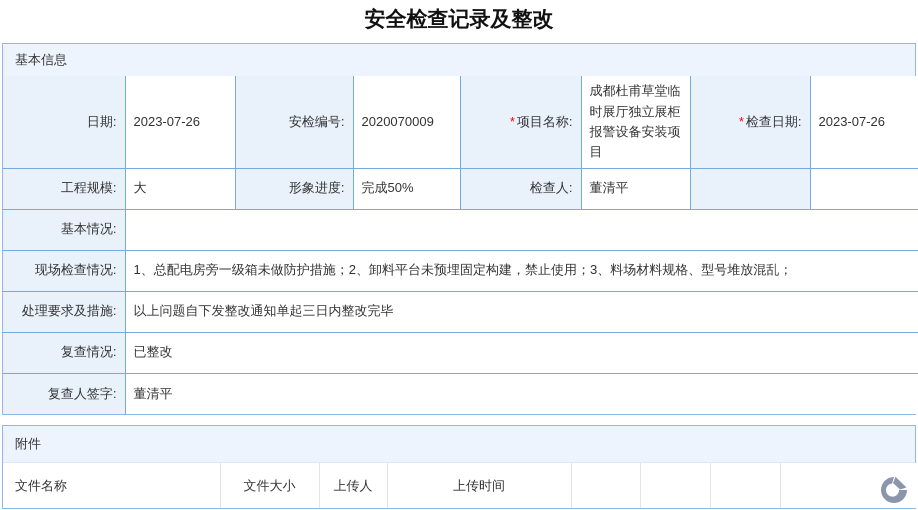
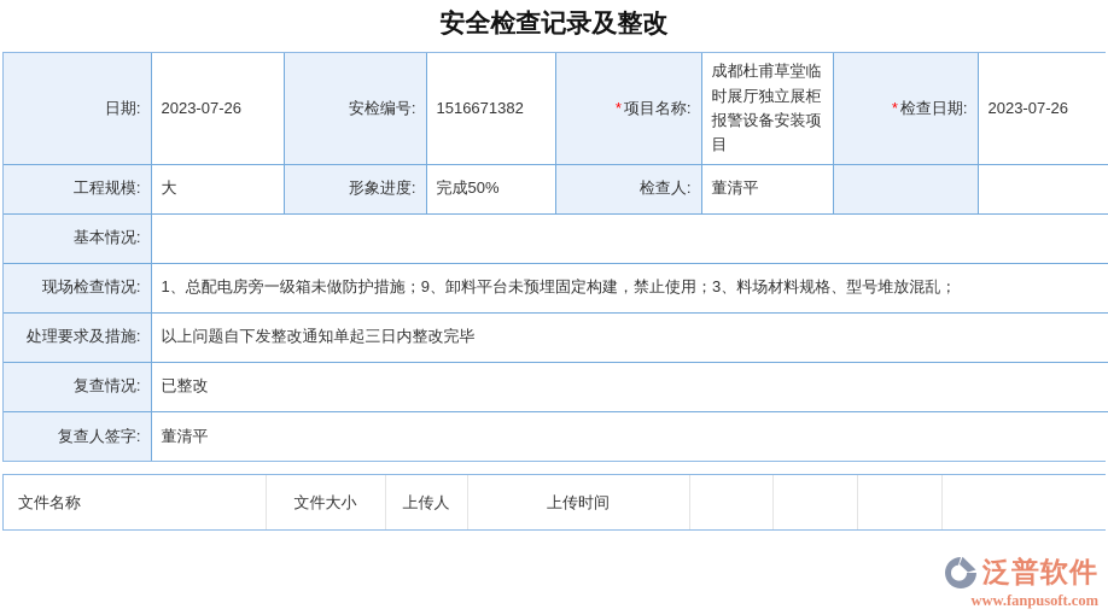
  安全检查记录及整改
- 基本信息
- 日期:	2023-07-26	安检编号:	2020070009	* 项目名称:	成都杜甫草堂临时展厅独立展柜报警设备安装项目	* 检查日期:	2023-07-26
+ 日期:	2023-07-26	安检编号:	1516671382	* 项目名称:	成都杜甫草堂临时展厅独立展柜报警设备安装项目	* 检查日期:	2023-07-26
  工程规模:	大	形象进度:	完成50%	检查人:	董清平
  基本情况:
- 现场检查情况:	1、总配电房旁一级箱未做防护措施；2、卸料平台未预埋固定构建，禁止使用；3、料场材料规格、型号堆放混乱；
+ 现场检查情况:	1、总配电房旁一级箱未做防护措施；9、卸料平台未预埋固定构建，禁止使用；3、料场材料规格、型号堆放混乱；
  处理要求及措施:	以上问题自下发整改通知单起三日内整改完毕
  复查情况:	已整改
  复查人签字:	董清平
- 附件
  文件名称	文件大小	上传人	上传时间
+ 泛普软件
+ www.fanpusoft.com
